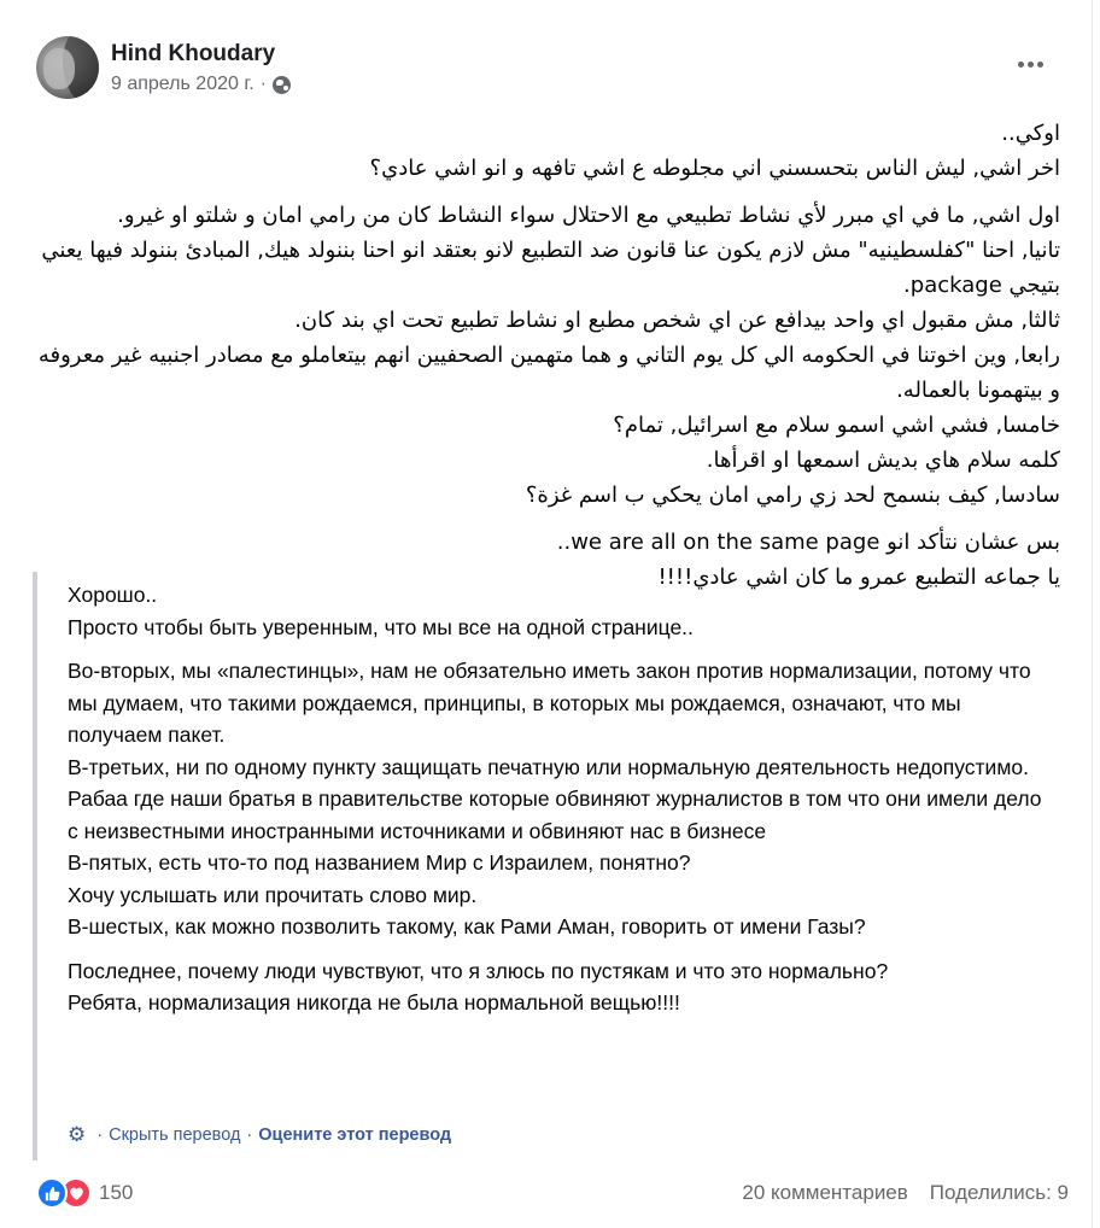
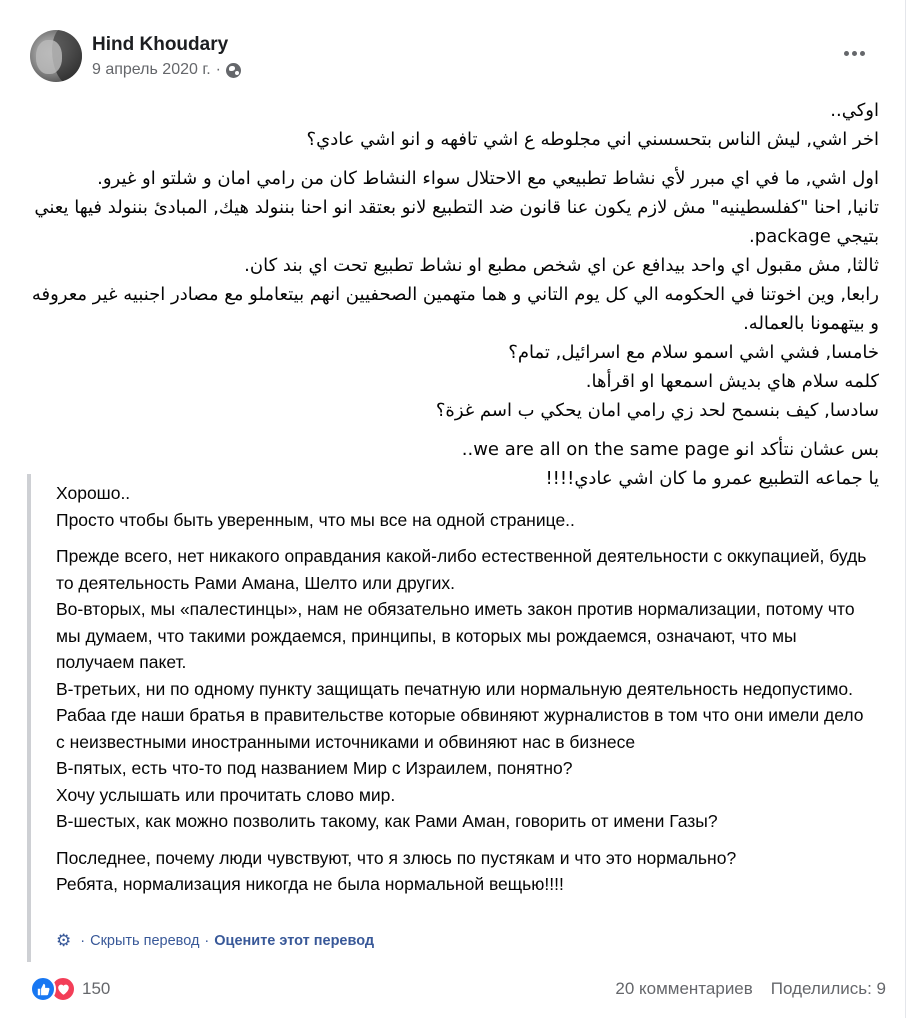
  Hind Khoudary
  9 апрель 2020 г.
  ·
  اوكي..
  اخر اشي, ليش الناس بتحسسني اني مجلوطه ع اشي تافهه و انو اشي عادي؟
  اول اشي, ما في اي مبرر لأي نشاط تطبيعي مع الاحتلال سواء النشاط كان من رامي امان و شلتو او غيرو.
  تانيا, احنا "كفلسطينيه" مش لازم يكون عنا قانون ضد التطبيع لانو بعتقد انو احنا بننولد هيك, المبادئ بننولد فيها يعني بتيجي package.
  ثالثا, مش مقبول اي واحد بيدافع عن اي شخص مطبع او نشاط تطبيع تحت اي بند كان.
  رابعا, وين اخوتنا في الحكومه الي كل يوم التاني و هما متهمين الصحفيين انهم بيتعاملو مع مصادر اجنبيه غير معروفه و بيتهمونا بالعماله.
  خامسا, فشي اشي اسمو سلام مع اسرائيل, تمام؟
  كلمه سلام هاي بديش اسمعها او اقرأها.
  سادسا, كيف بنسمح لحد زي رامي امان يحكي ب اسم غزة؟
  بس عشان نتأكد انو we are all on the same page..
  يا جماعه التطبيع عمرو ما كان اشي عادي!!!!
  Хорошо..
  Просто чтобы быть уверенным, что мы все на одной странице..
+ Прежде всего, нет никакого оправдания какой-либо естественной деятельности с оккупацией, будь то деятельность Рами Амана, Шелто или других.
  Во-вторых, мы «палестинцы», нам не обязательно иметь закон против нормализации, потому что мы думаем, что такими рождаемся, принципы, в которых мы рождаемся, означают, что мы получаем пакет.
  В-третьих, ни по одному пункту защищать печатную или нормальную деятельность недопустимо.
  Рабаа где наши братья в правительстве которые обвиняют журналистов в том что они имели дело с неизвестными иностранными источниками и обвиняют нас в бизнесе
  В-пятых, есть что-то под названием Мир с Израилем, понятно?
  Хочу услышать или прочитать слово мир.
  В-шестых, как можно позволить такому, как Рами Аман, говорить от имени Газы?
  Последнее, почему люди чувствуют, что я злюсь по пустякам и что это нормально?
  Ребята, нормализация никогда не была нормальной вещью!!!!
  ⚙
  ·
  Скрыть перевод
  ·
  Оцените этот перевод
  150
  20 комментариев
  Поделились: 9
